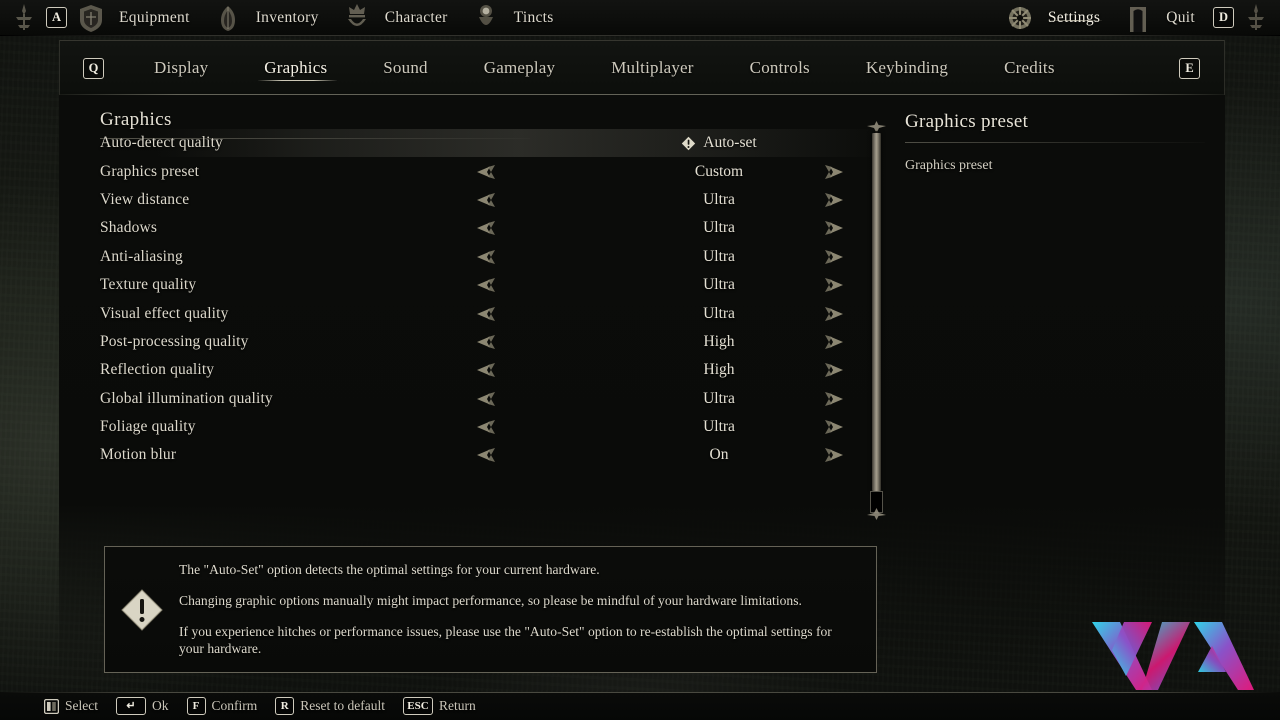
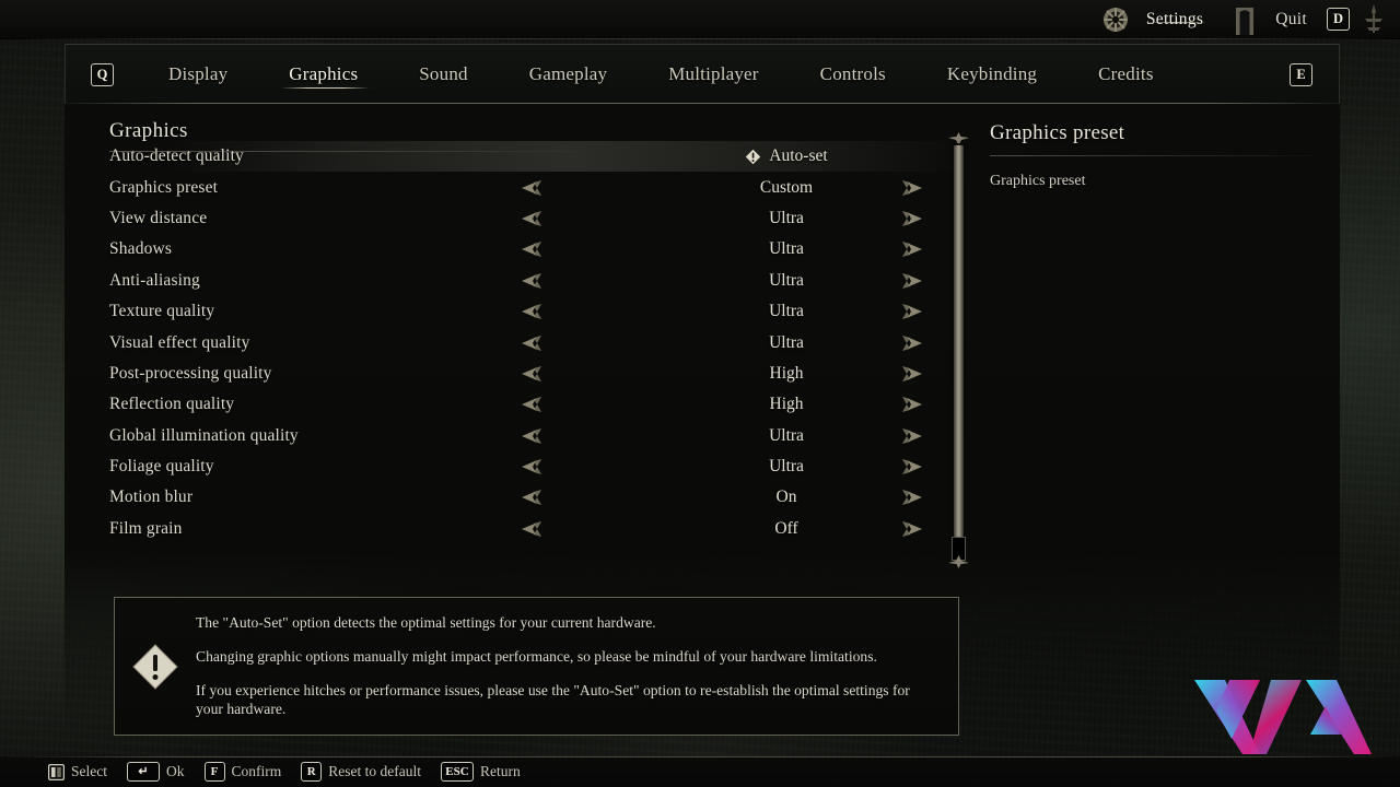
- A
- Equipment
- Inventory
- Character
- Tincts
  Settings
  Quit
  D
  Q
  Display
  Graphics
  Sound
  Gameplay
  Multiplayer
  Controls
  Keybinding
  Credits
  E
  Graphics
  Auto-detect quality
  Auto-set
  Graphics preset
  Custom
  View distance
  Ultra
  Shadows
  Ultra
  Anti-aliasing
  Ultra
  Texture quality
  Ultra
  Visual effect quality
  Ultra
  Post-processing quality
  High
  Reflection quality
  High
  Global illumination quality
  Ultra
  Foliage quality
  Ultra
  Motion blur
  On
+ Film grain
+ Off
  Graphics preset
  Graphics preset
  The "Auto-Set" option detects the optimal settings for your current hardware.
  Changing graphic options manually might impact performance, so please be mindful of your hardware limitations.
  If you experience hitches or performance issues, please use the "Auto-Set" option to re-establish the optimal settings for your hardware.
  Select
  ↵
  Ok
  F
  Confirm
  R
  Reset to default
  ESC
  Return
